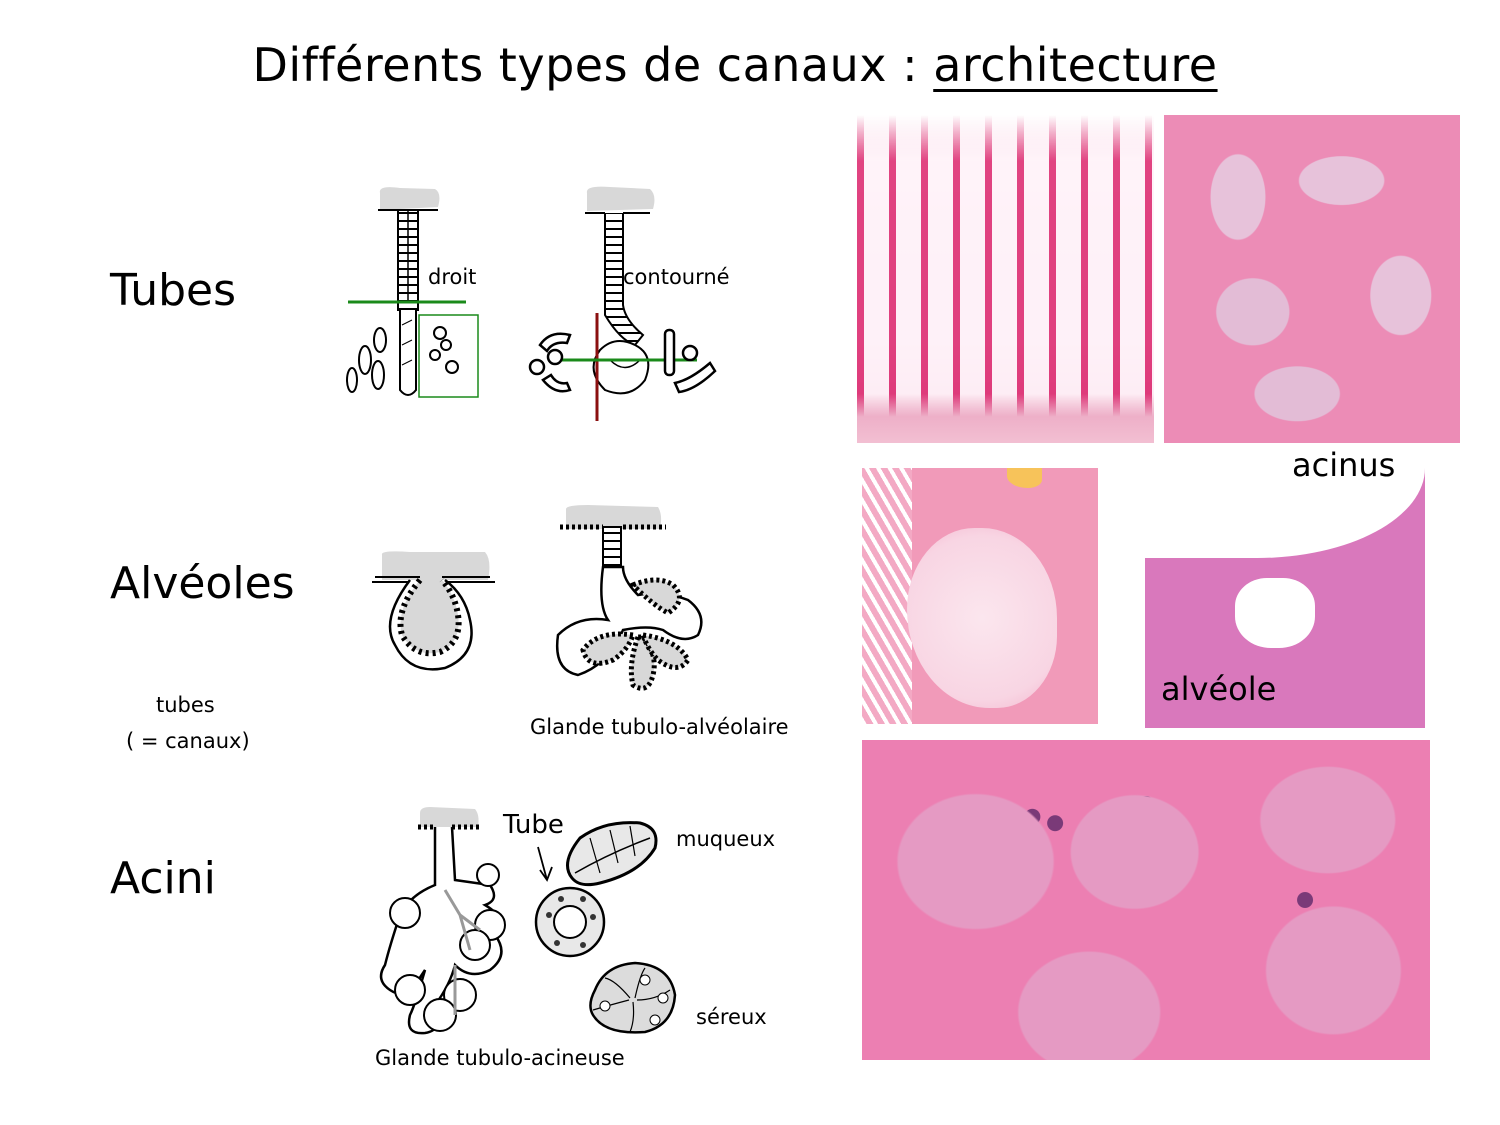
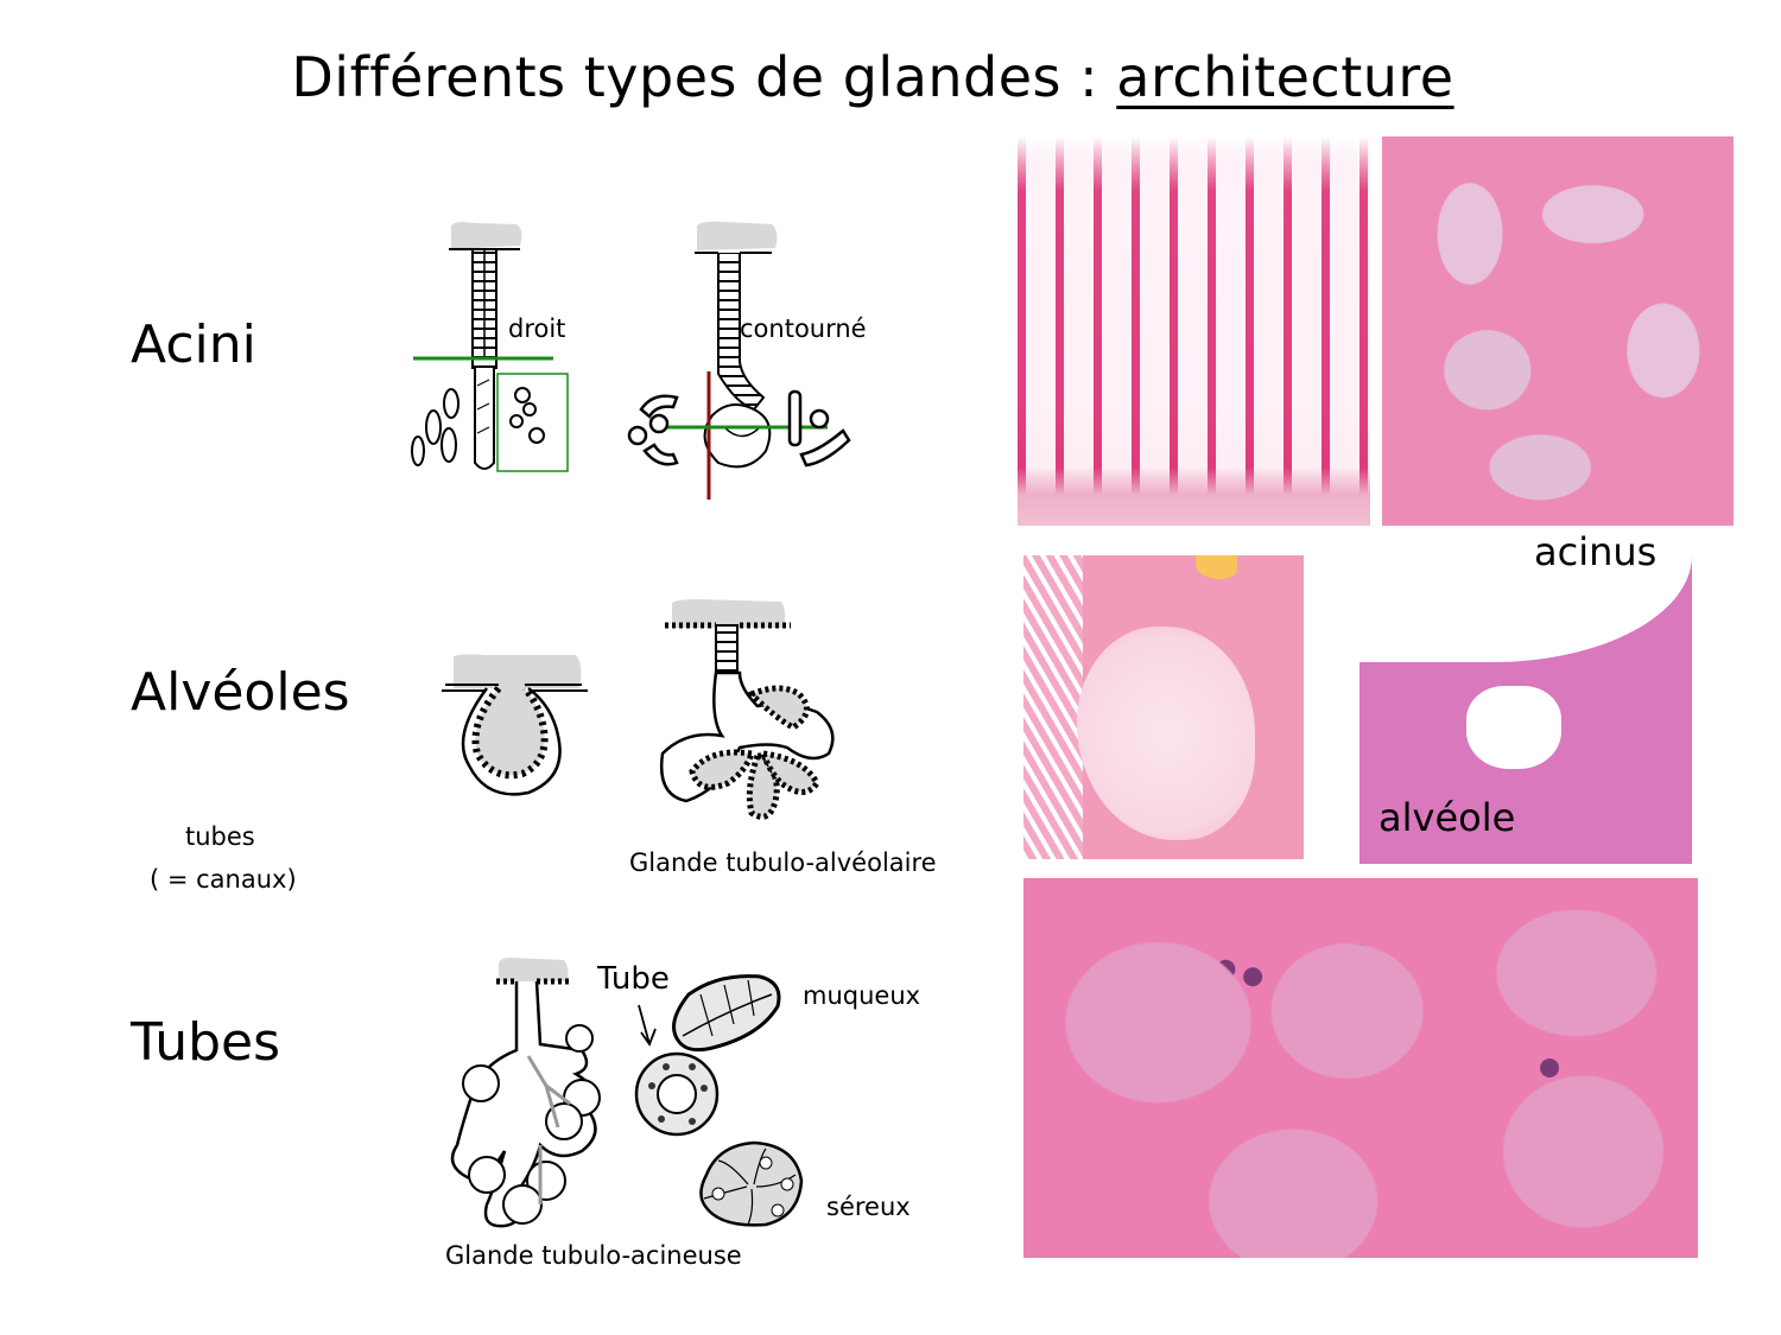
- Différents types de canaux : architecture
+ Différents types de glandes : architecture
- Tubes
+ Acini
  Alvéoles
- Acini
+ Tubes
  tubes
  ( = canaux)
  droit
  contourné
  Glande tubulo-alvéolaire
  Glande tubulo-acineuse
  Tube
  muqueux
  séreux
  acinus
  alvéole
